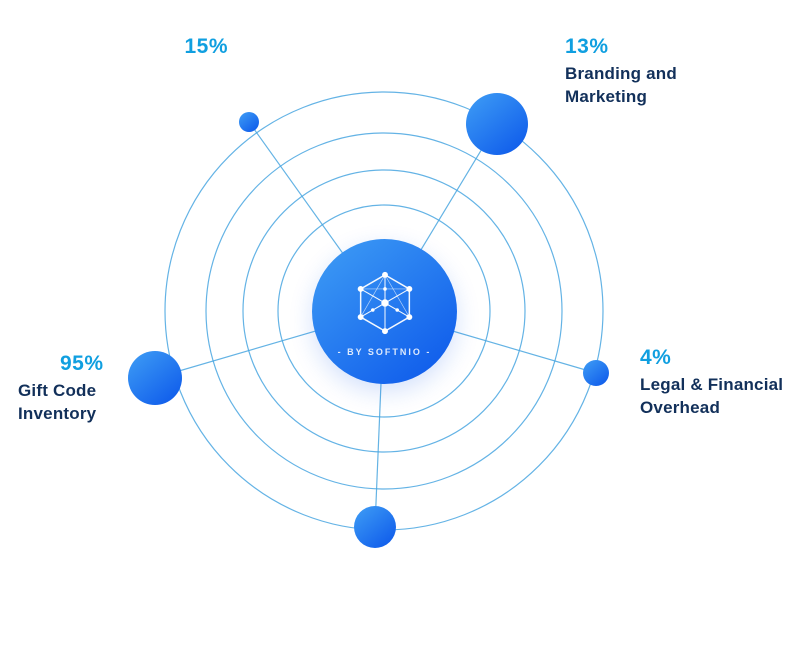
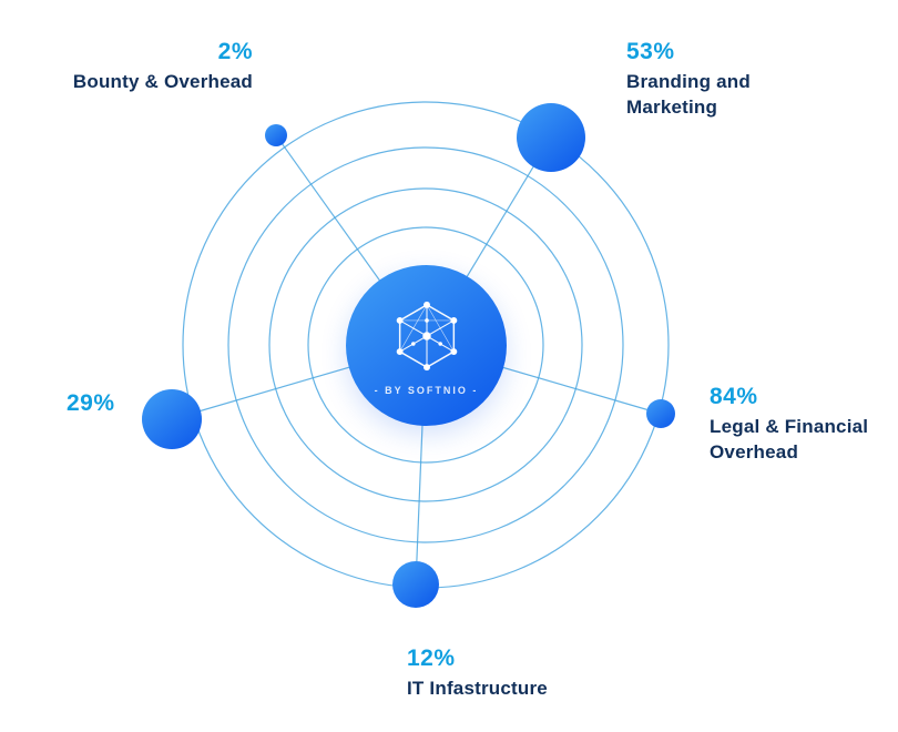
  - BY SOFTNIO -
- 15%
+ 2%
+ Bounty & Overhead
- 13%
+ 53%
  Branding and
  Marketing
- 4%
+ 84%
  Legal & Financial
  Overhead
+ 12%
+ IT Infastructure
- 95%
+ 29%
- Gift Code
- Inventory
